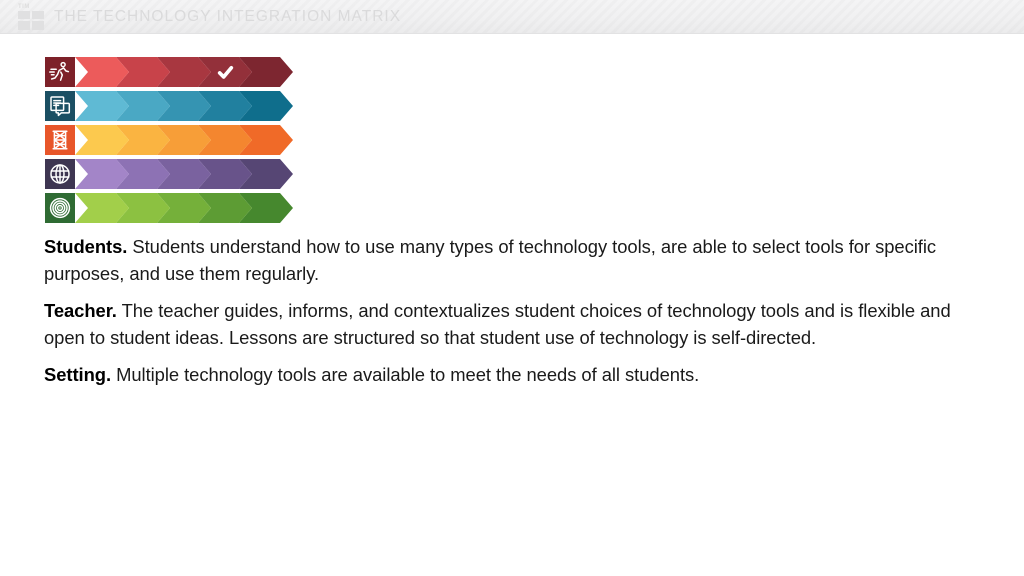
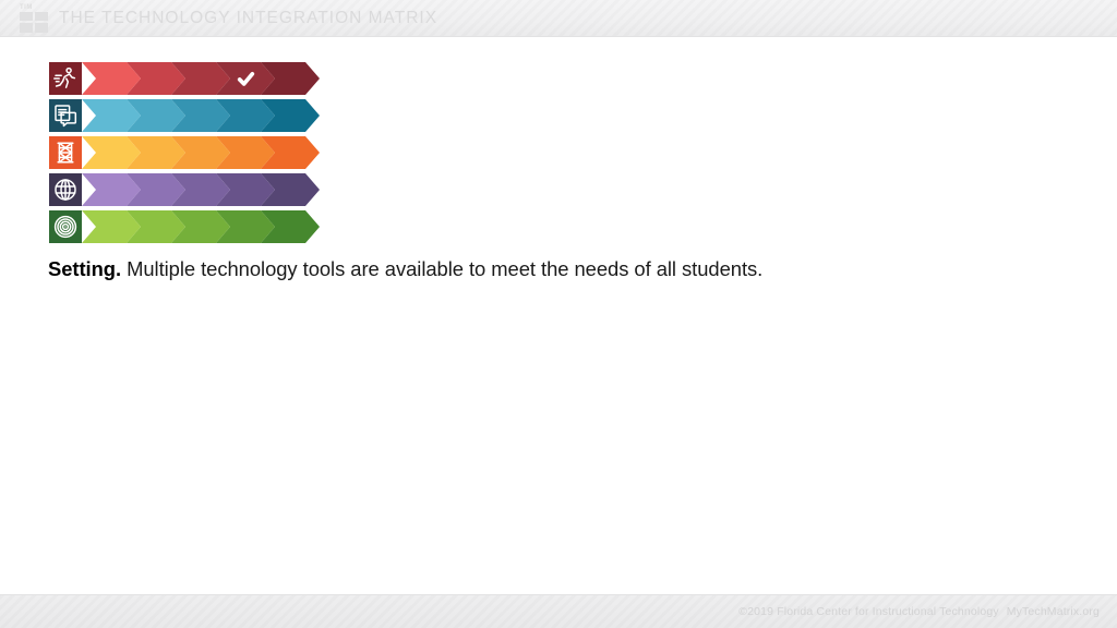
  THE TECHNOLOGY INTEGRATION MATRIX
- Students. Students understand how to use many types of technology tools, are able to select tools for specific purposes, and use them regularly.
- Teacher. The teacher guides, informs, and contextualizes student choices of technology tools and is flexible and open to student ideas. Lessons are structured so that student use of technology is self-directed.
  Setting. Multiple technology tools are available to meet the needs of all students.
+ ©2019 Florida Center for Instructional Technology MyTechMatrix.org
